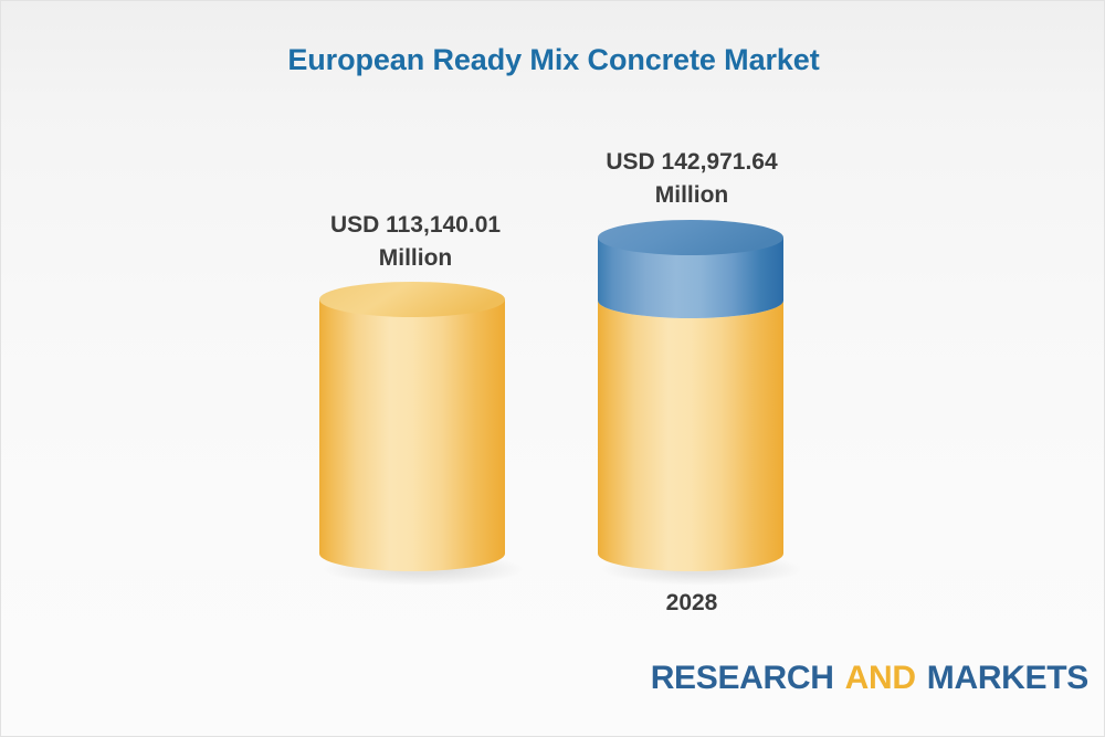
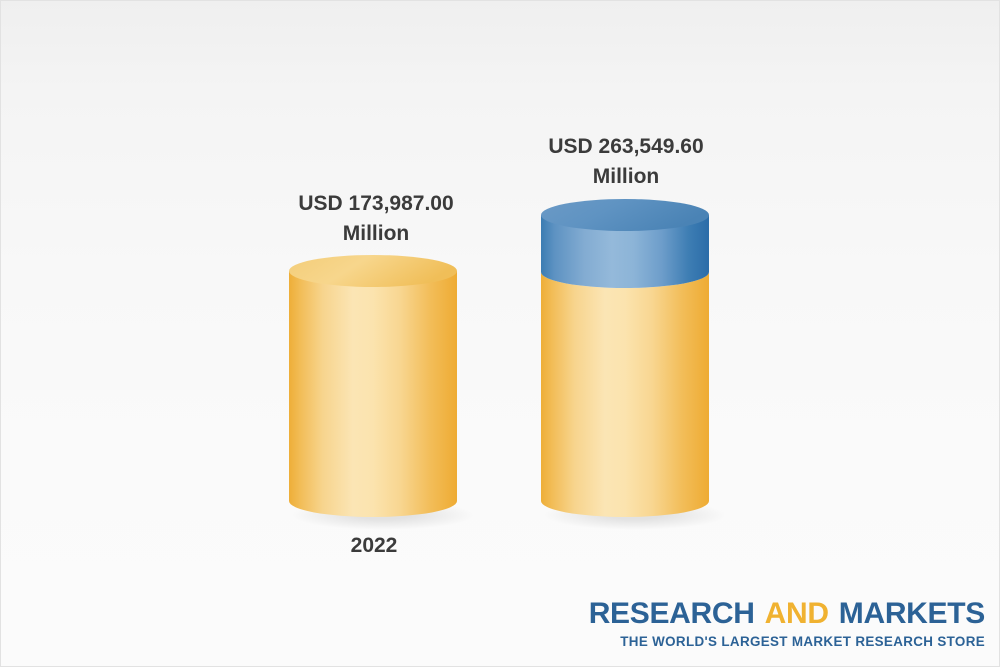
- European Ready Mix Concrete Market
- USD 113,140.01
+ USD 173,987.00
  Million
+ 2022
- USD 142,971.64
+ USD 263,549.60
  Million
- 2028
  RESEARCH AND MARKETS
+ THE WORLD'S LARGEST MARKET RESEARCH STORE
